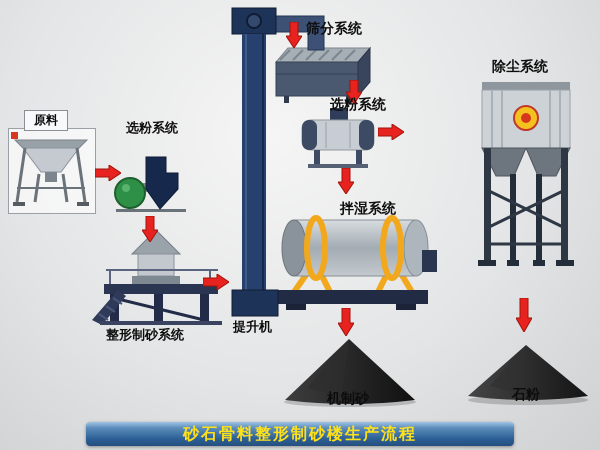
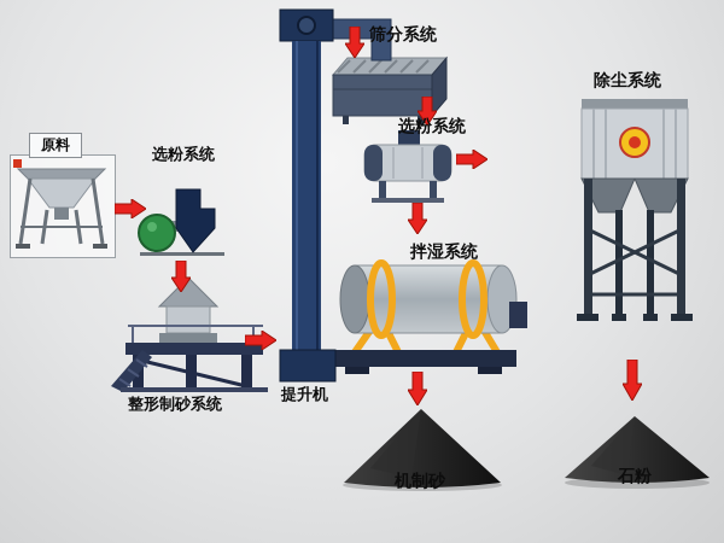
  原料
  选粉系统
  整形制砂系统
  提升机
  筛分系统
  选粉系统
  除尘系统
  拌湿系统
  机制砂
  石粉
- 砂石骨料整形制砂楼生产流程
